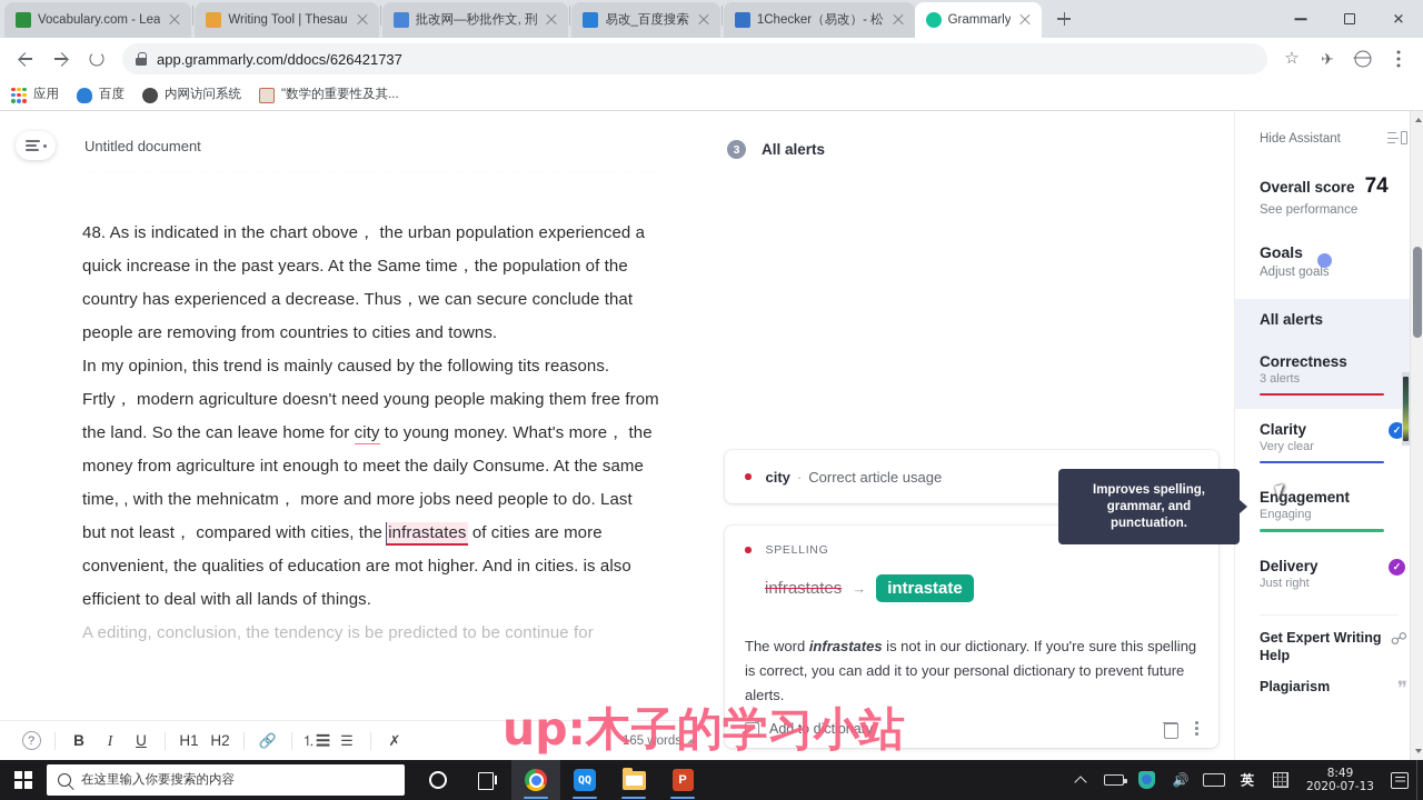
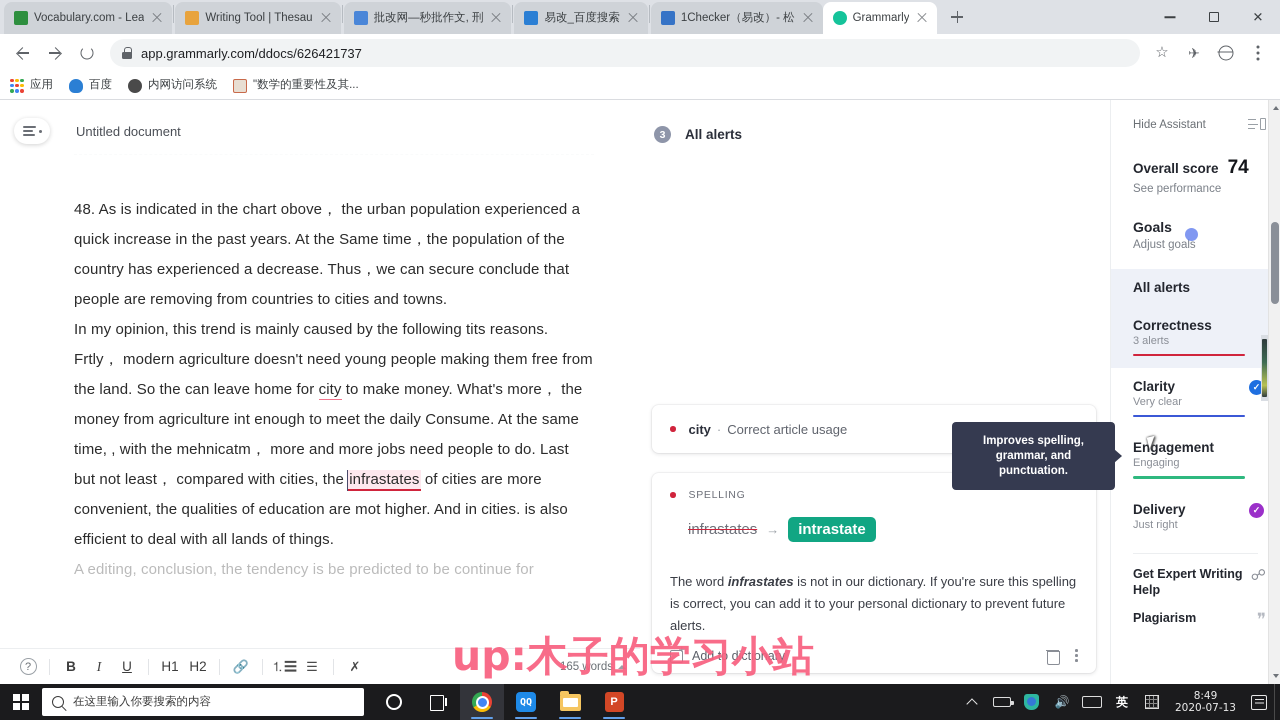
  Vocabulary.com - Lea
  Writing Tool | Thesau
  批改网—秒批作文, 刑
  易改_百度搜索
  1Checker（易改）- 松
  Grammarly
  ✕
  app.grammarly.com/ddocs/626421737
  ☆
  ✈
  应用
  百度
  内网访问系统
  "数学的重要性及其...
  Untitled document
  48. As is indicated in the chart obove， the urban population experienced a quick increase in the past years. At the Same time，the population of the country has experienced a decrease. Thus，we can secure conclude that people are removing from countries to cities and towns.
- In my opinion, this trend is mainly caused by the following tits reasons. Frtly， modern agriculture doesn't need young people making them free from the land. So the can leave home for city to young money. What's more， the money from agriculture int enough to meet the daily Consume. At the same time, , with the mehnicatm， more and more jobs need people to do. Last but not least， compared with cities, the infrastates of cities are more convenient, the qualities of education are mot higher. And in cities. is also efficient to deal with all lands of things.
+ In my opinion, this trend is mainly caused by the following tits reasons. Frtly， modern agriculture doesn't need young people making them free from the land. So the can leave home for city to make money. What's more， the money from agriculture int enough to meet the daily Consume. At the same time, , with the mehnicatm， more and more jobs need people to do. Last but not least， compared with cities, the infrastates of cities are more convenient, the qualities of education are mot higher. And in cities. is also efficient to deal with all lands of things.
  A editing, conclusion, the tendency is be predicted to be continue for
  ?
  B
  I
  U
  H1
  H2
  🔗
  ⒈☰
  ☰
  ✗
  165 words
  3
  All alerts
  city
  ·
  Correct article usage
  SPELLING
  infrastates
  →
  intrastate
  The word infrastates is not in our dictionary. If you're sure this spelling is correct, you can add it to your personal dictionary to prevent future alerts.
  Add to dictionary
  Improves spelling, grammar, and punctuation.
  Hide Assistant
  Overall score
  74
  See performance
  Goals
  Adjust goals
  All alerts
  Correctness
  3 alerts
  Clarity
  Very clear
  ✓
  Engagement
  Engaging
  Delivery
  Just right
  ✓
  Get Expert Writing Help
  ☍
  Plagiarism
  ❞
  up:木子的学习小站
  在这里输入你要搜索的内容
  QQ
  P
  🔊
  英
  8:49
  2020-07-13
